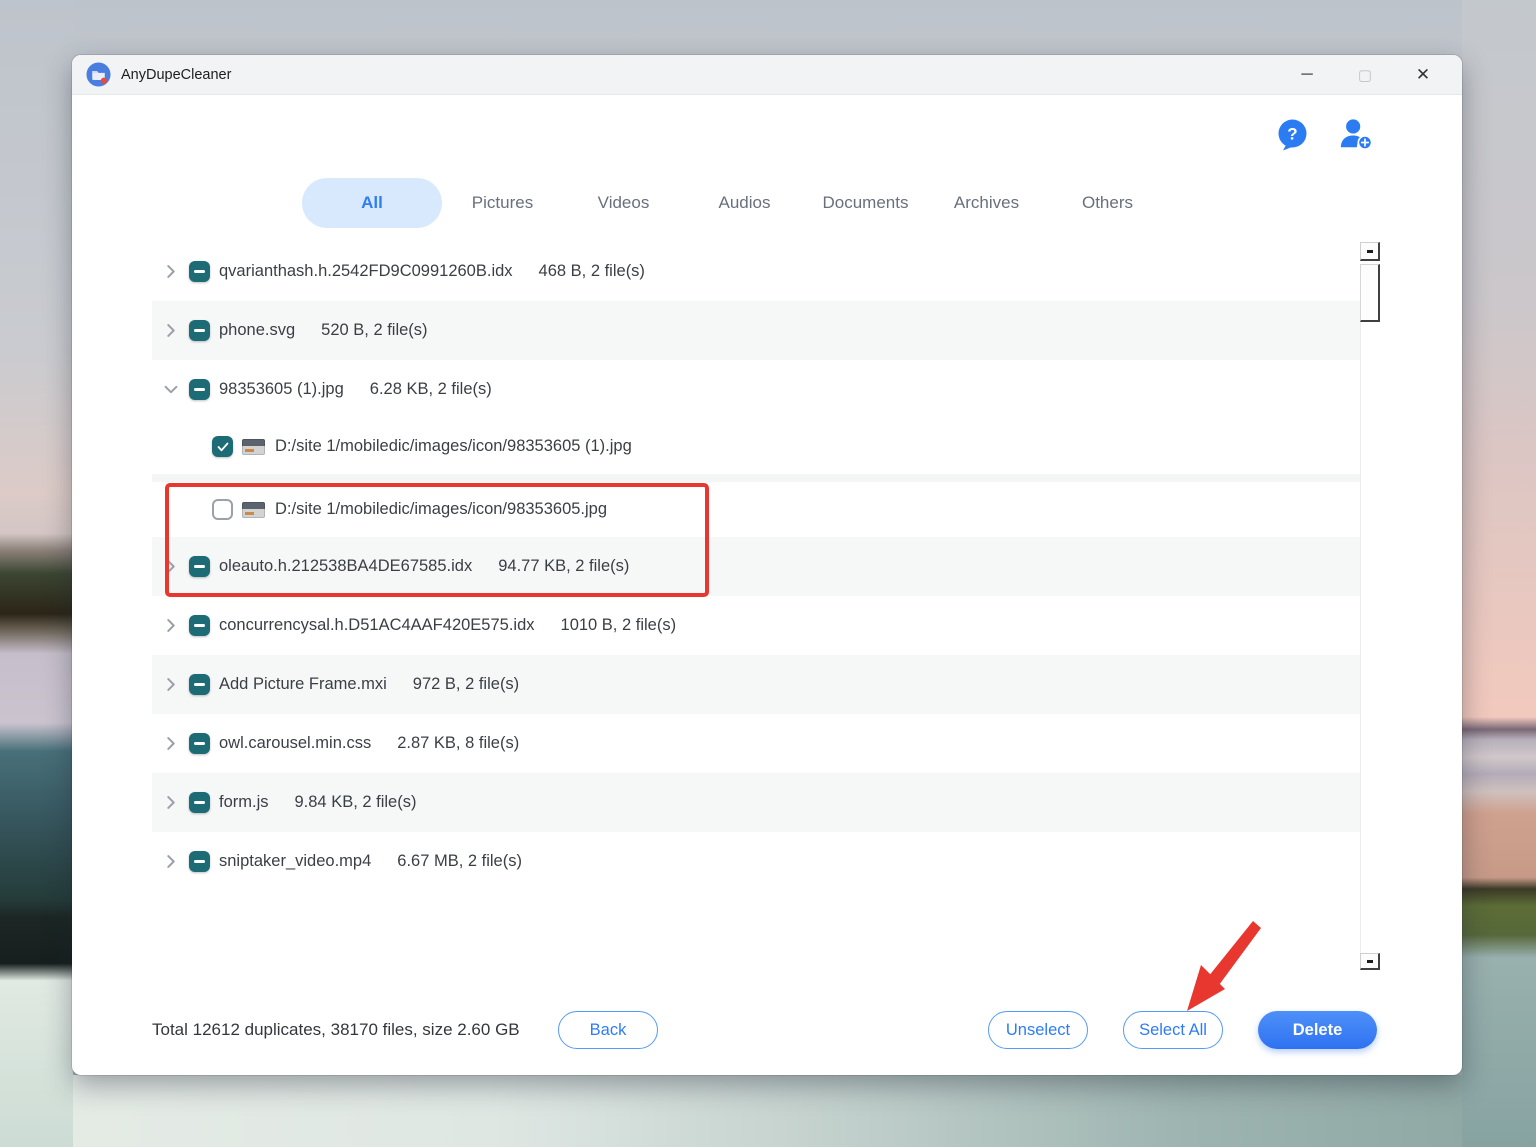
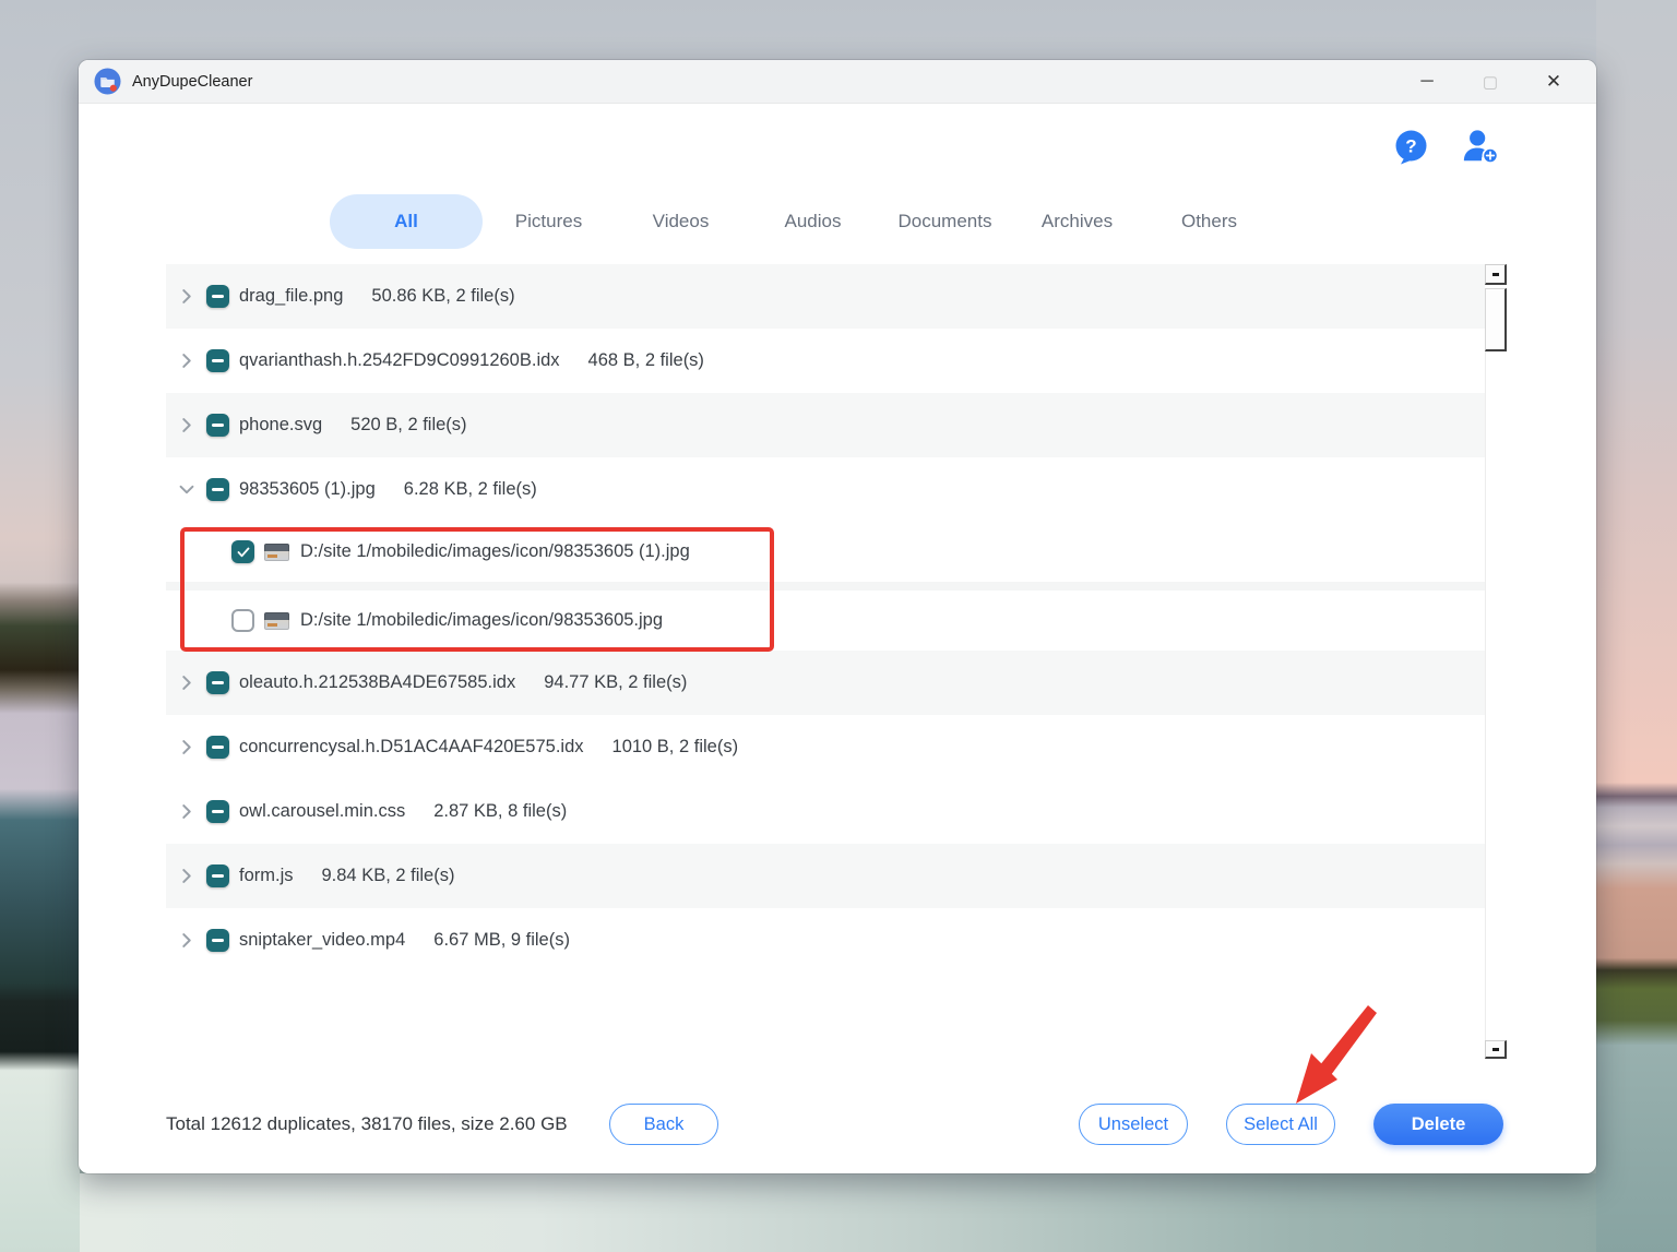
  AnyDupeCleaner
  ─
  ▢
  ✕
  ?
  All
  Pictures
  Videos
  Audios
  Documents
  Archives
  Others
+ drag_file.png
+ 50.86 KB, 2 file(s)
  qvarianthash.h.2542FD9C0991260B.idx
  468 B, 2 file(s)
  phone.svg
  520 B, 2 file(s)
  98353605 (1).jpg
  6.28 KB, 2 file(s)
  D:/site 1/mobiledic/images/icon/98353605 (1).jpg
  D:/site 1/mobiledic/images/icon/98353605.jpg
  oleauto.h.212538BA4DE67585.idx
  94.77 KB, 2 file(s)
  concurrencysal.h.D51AC4AAF420E575.idx
  1010 B, 2 file(s)
- Add Picture Frame.mxi
- 972 B, 2 file(s)
  owl.carousel.min.css
  2.87 KB, 8 file(s)
  form.js
  9.84 KB, 2 file(s)
  sniptaker_video.mp4
- 6.67 MB, 2 file(s)
+ 6.67 MB, 9 file(s)
  Total 12612 duplicates, 38170 files, size 2.60 GB
  Back
  Unselect
  Select All
  Delete
